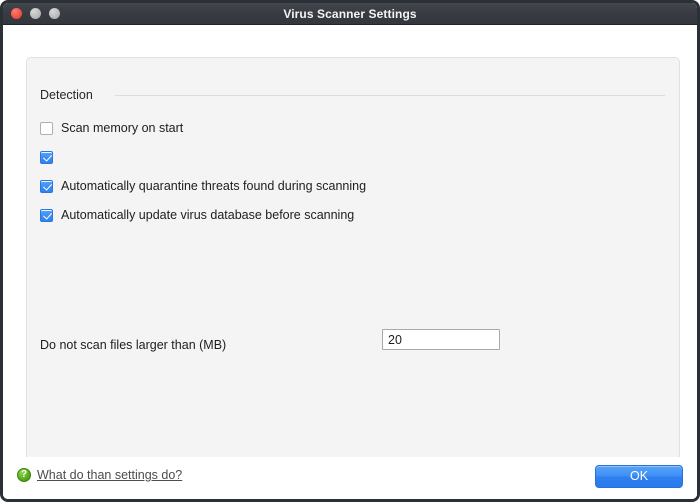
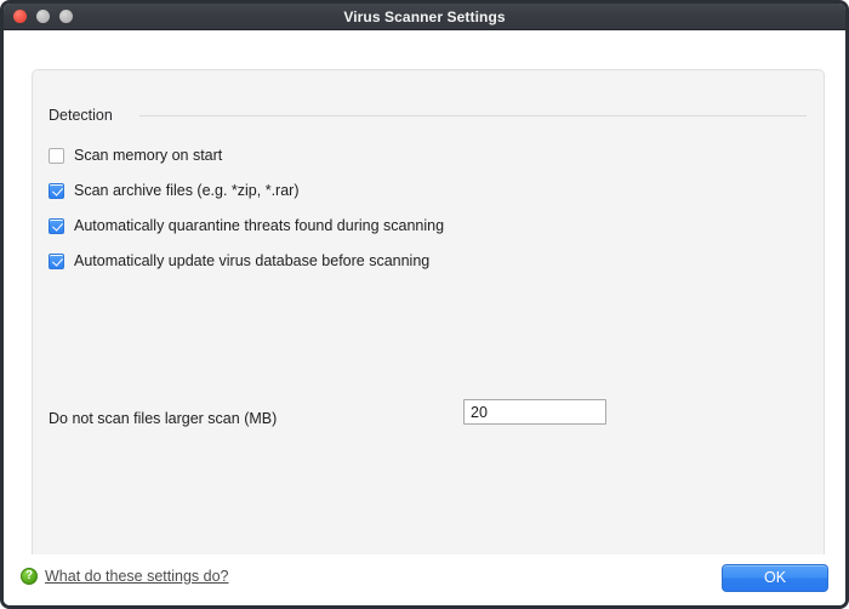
  Virus Scanner Settings
  Detection
  Scan memory on start
+ Scan archive files (e.g. *zip, *.rar)
  Automatically quarantine threats found during scanning
  Automatically update virus database before scanning
- Do not scan files larger than (MB)
+ Do not scan files larger scan (MB)
  20
  ?
- What do than settings do?
+ What do these settings do?
  OK
